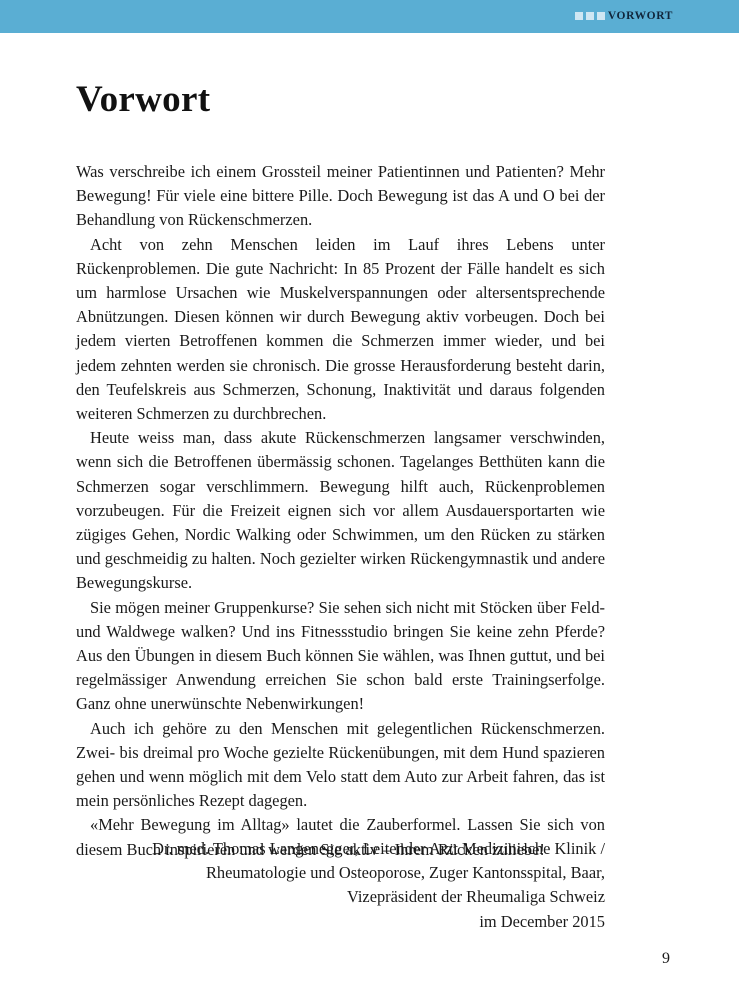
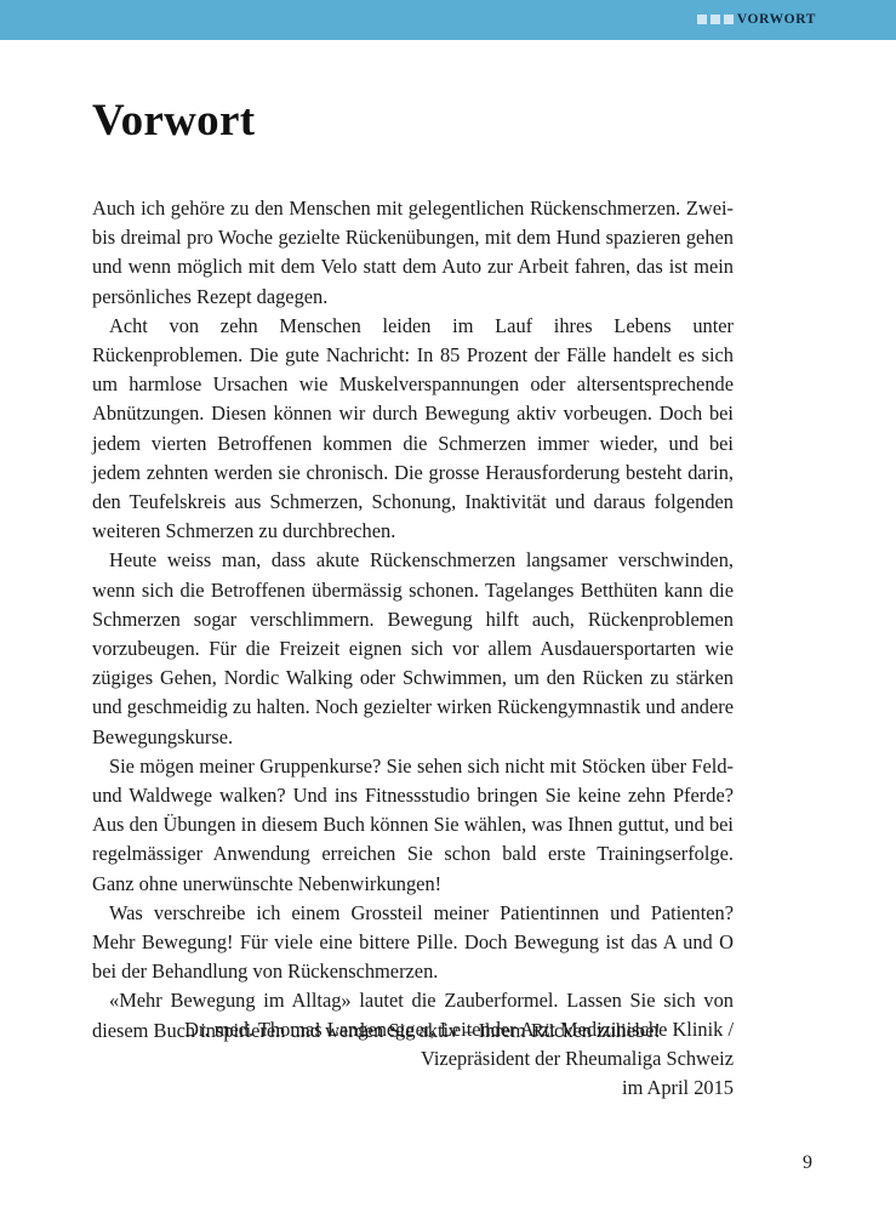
  VORWORT
  Vorwort
- Was verschreibe ich einem Grossteil meiner Patientinnen und Patienten? Mehr Bewegung! Für viele eine bittere Pille. Doch Bewegung ist das A und O bei der Behandlung von Rückenschmerzen.
+ Auch ich gehöre zu den Menschen mit gelegentlichen Rückenschmerzen. Zwei- bis dreimal pro Woche gezielte Rückenübungen, mit dem Hund spazieren gehen und wenn möglich mit dem Velo statt dem Auto zur Arbeit fahren, das ist mein persönliches Rezept dagegen.
  Acht von zehn Menschen leiden im Lauf ihres Lebens unter Rückenproblemen. Die gute Nachricht: In 85 Prozent der Fälle handelt es sich um harmlose Ursachen wie Muskelverspannungen oder altersentsprechende Abnützungen. Diesen können wir durch Bewegung aktiv vorbeugen. Doch bei jedem vierten Betroffenen kommen die Schmerzen immer wieder, und bei jedem zehnten werden sie chronisch. Die grosse Herausforderung besteht darin, den Teufelskreis aus Schmerzen, Schonung, Inaktivität und daraus folgenden weiteren Schmerzen zu durchbrechen.
  Heute weiss man, dass akute Rückenschmerzen langsamer verschwinden, wenn sich die Betroffenen übermässig schonen. Tagelanges Betthüten kann die Schmerzen sogar verschlimmern. Bewegung hilft auch, Rückenproblemen vorzubeugen. Für die Freizeit eignen sich vor allem Ausdauersportarten wie zügiges Gehen, Nordic Walking oder Schwimmen, um den Rücken zu stärken und geschmeidig zu halten. Noch gezielter wirken Rückengymnastik und andere Bewegungskurse.
  Sie mögen meiner Gruppenkurse? Sie sehen sich nicht mit Stöcken über Feld- und Waldwege walken? Und ins Fitnessstudio bringen Sie keine zehn Pferde? Aus den Übungen in diesem Buch können Sie wählen, was Ihnen guttut, und bei regelmässiger Anwendung erreichen Sie schon bald erste Trainingserfolge. Ganz ohne unerwünschte Nebenwirkungen!
- Auch ich gehöre zu den Menschen mit gelegentlichen Rückenschmerzen. Zwei- bis dreimal pro Woche gezielte Rückenübungen, mit dem Hund spazieren gehen und wenn möglich mit dem Velo statt dem Auto zur Arbeit fahren, das ist mein persönliches Rezept dagegen.
+ Was verschreibe ich einem Grossteil meiner Patientinnen und Patienten? Mehr Bewegung! Für viele eine bittere Pille. Doch Bewegung ist das A und O bei der Behandlung von Rückenschmerzen.
  «Mehr Bewegung im Alltag» lautet die Zauberformel. Lassen Sie sich von diesem Buch inspirieren und werden Sie aktiv – Ihrem Rücken zuliebe!
  Dr. med. Thomas Langenegger, Leitender Arzt Medizinische Klinik /
- Rheumatologie und Osteoporose, Zuger Kantonsspital, Baar,
  Vizepräsident der Rheumaliga Schweiz
- im December 2015
+ im April 2015
  9
